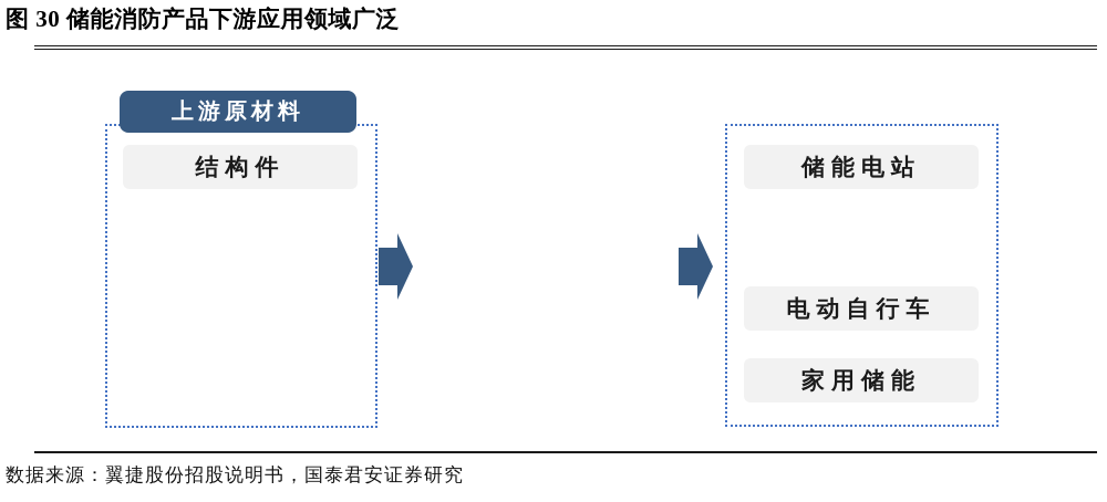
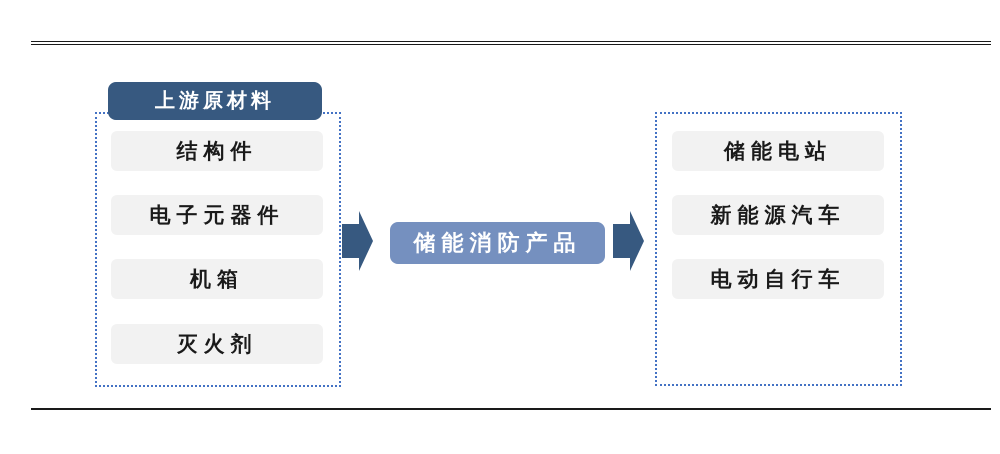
- 图 30 储能消防产品下游应用领域广泛
  上游原材料
  结构件
+ 电子元器件
+ 机箱
+ 灭火剂
+ 储能消防产品
  储能电站
+ 新能源汽车
  电动自行车
- 家用储能
- 数据来源：翼捷股份招股说明书，国泰君安证券研究
